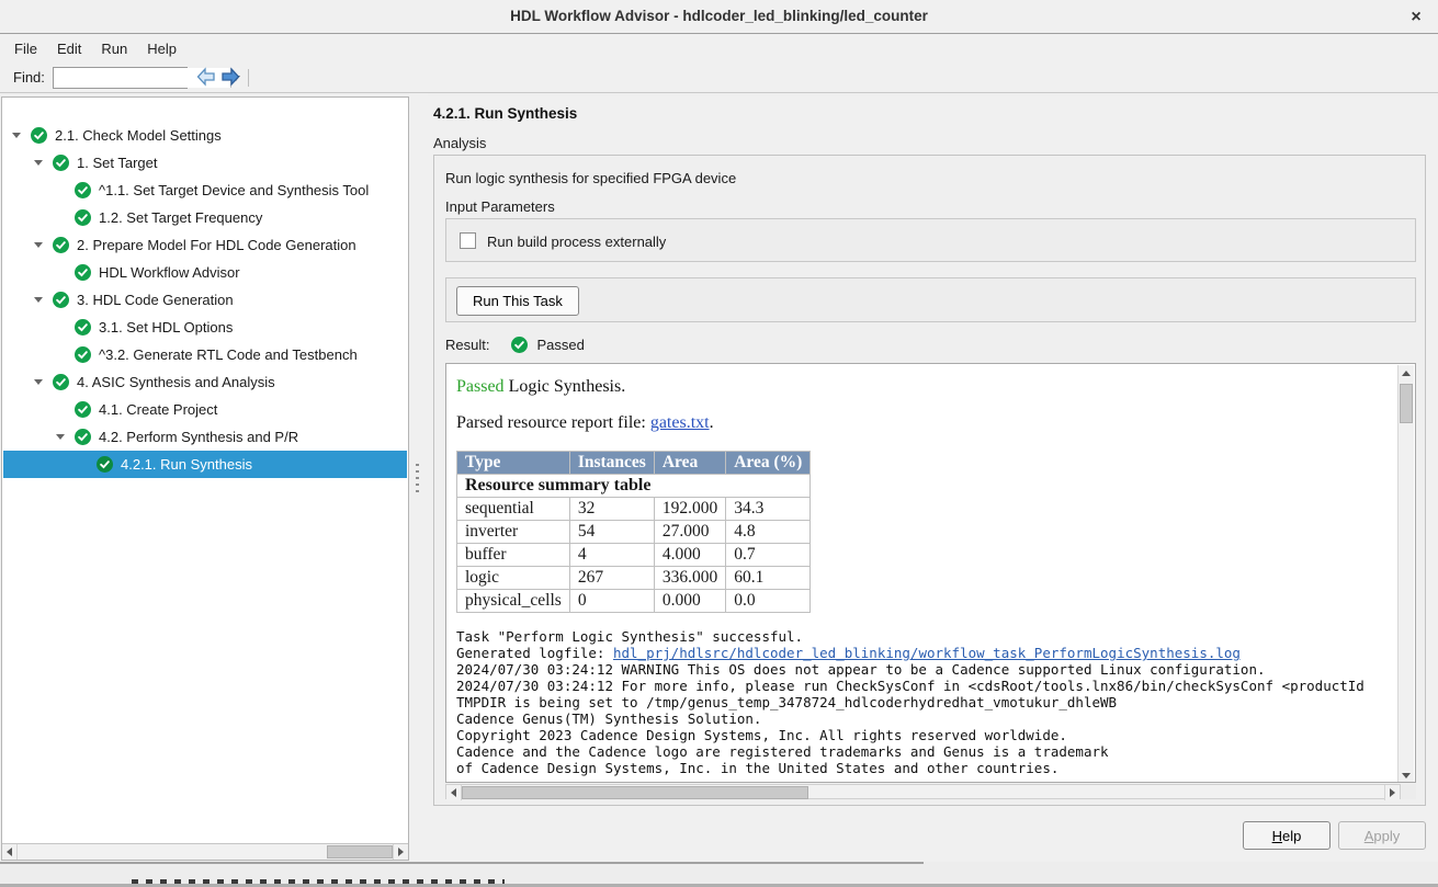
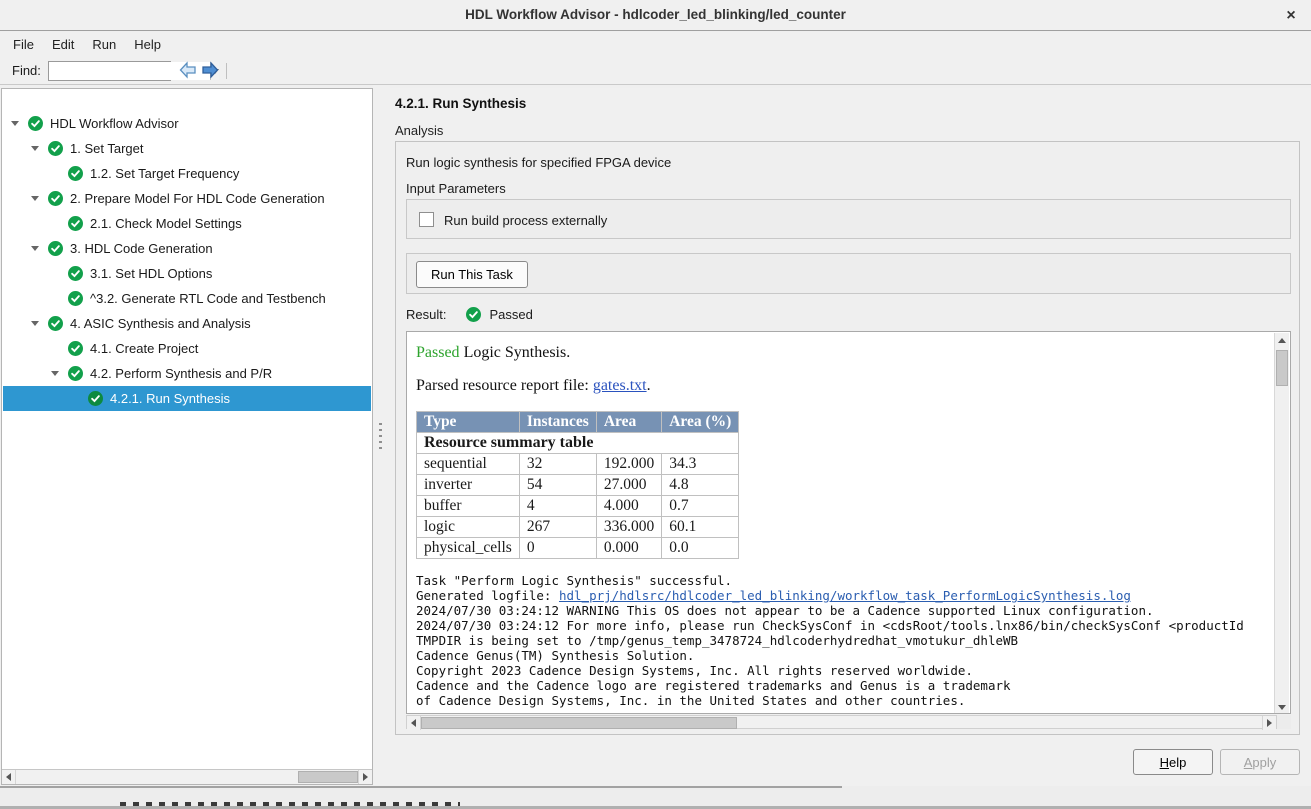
  HDL Workflow Advisor - hdlcoder_led_blinking/led_counter
  ×
  File
  Edit
  Run
  Help
  Find:
- 2.1. Check Model Settings
+ HDL Workflow Advisor
  1. Set Target
- ^1.1. Set Target Device and Synthesis Tool
  1.2. Set Target Frequency
  2. Prepare Model For HDL Code Generation
- HDL Workflow Advisor
+ 2.1. Check Model Settings
  3. HDL Code Generation
  3.1. Set HDL Options
  ^3.2. Generate RTL Code and Testbench
  4. ASIC Synthesis and Analysis
  4.1. Create Project
  4.2. Perform Synthesis and P/R
  4.2.1. Run Synthesis
  4.2.1. Run Synthesis
  Analysis
  Run logic synthesis for specified FPGA device
  Input Parameters
  Run build process externally
  Run This Task
  Result:
  Passed
  Passed Logic Synthesis.
  Parsed resource report file: gates.txt.
  Resource summary table
  Type	Instances	Area	Area (%)
  sequential	32	192.000	34.3
  inverter	54	27.000	4.8
  buffer	4	4.000	0.7
  logic	267	336.000	60.1
  physical_cells	0	0.000	0.0
  Task "Perform Logic Synthesis" successful.
  Generated logfile: hdl_prj/hdlsrc/hdlcoder_led_blinking/workflow_task_PerformLogicSynthesis.log
  2024/07/30 03:24:12 WARNING This OS does not appear to be a Cadence supported Linux configuration.
  2024/07/30 03:24:12 For more info, please run CheckSysConf in <cdsRoot/tools.lnx86/bin/checkSysConf <productId
  TMPDIR is being set to /tmp/genus_temp_3478724_hdlcoderhydredhat_vmotukur_dhleWB
  Cadence Genus(TM) Synthesis Solution.
  Copyright 2023 Cadence Design Systems, Inc. All rights reserved worldwide.
  Cadence and the Cadence logo are registered trademarks and Genus is a trademark
  of Cadence Design Systems, Inc. in the United States and other countries.
  Help
  Apply
